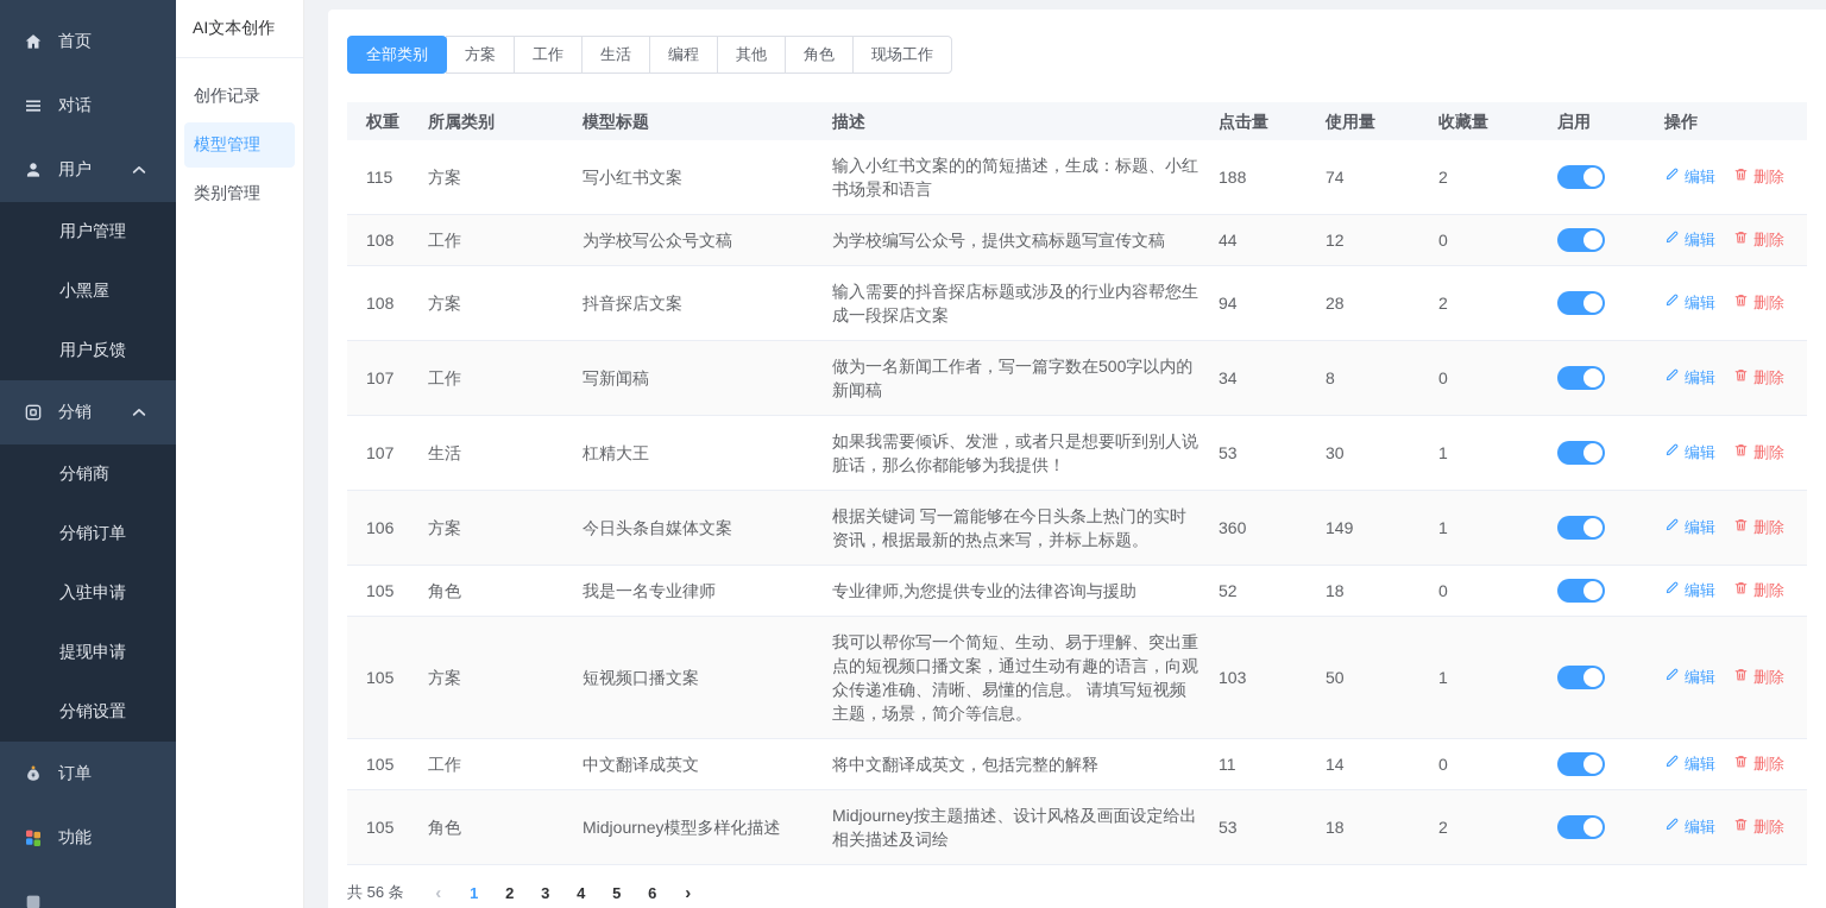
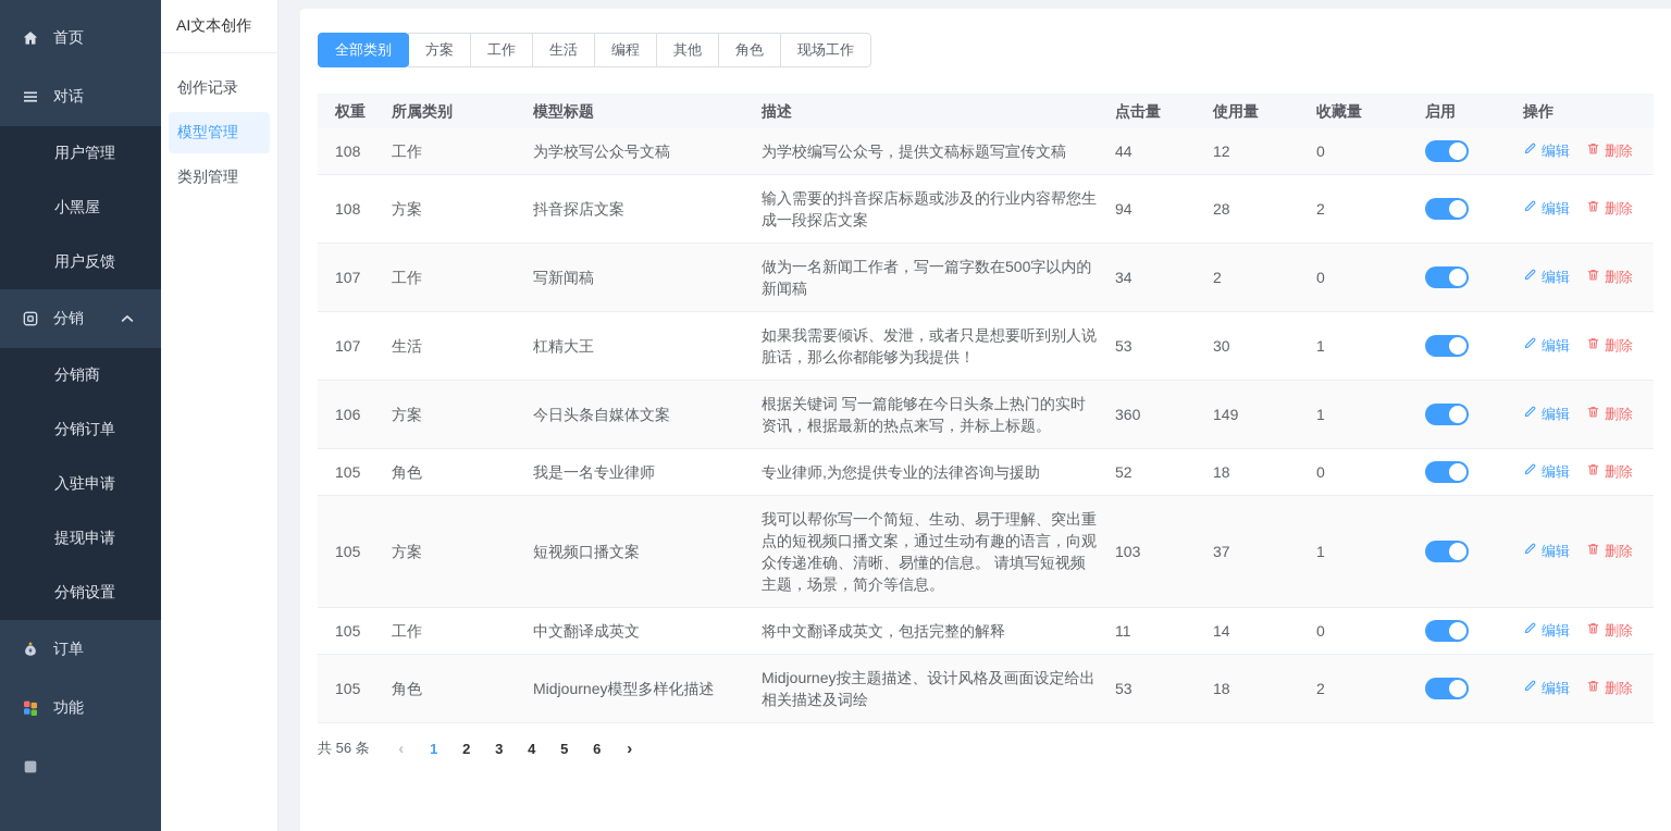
  首页
  对话
- 用户
  用户管理
  小黑屋
  用户反馈
  分销
  分销商
  分销订单
  入驻申请
  提现申请
  分销设置
  订单
  功能
  AI文本创作
  创作记录
  模型管理
  类别管理
  全部类别
  方案
  工作
  生活
  编程
  其他
  角色
  现场工作
  权重	所属类别	模型标题	描述	点击量	使用量	收藏量	启用	操作
- 115	方案	写小红书文案	输入小红书文案的的简短描述，生成：标题、小红书场景和语言	188	74	2		编辑 删除
  108	工作	为学校写公众号文稿	为学校编写公众号，提供文稿标题写宣传文稿	44	12	0		编辑 删除
  108	方案	抖音探店文案	输入需要的抖音探店标题或涉及的行业内容帮您生成一段探店文案	94	28	2		编辑 删除
- 107	工作	写新闻稿	做为一名新闻工作者，写一篇字数在500字以内的新闻稿	34	8	0		编辑 删除
+ 107	工作	写新闻稿	做为一名新闻工作者，写一篇字数在500字以内的新闻稿	34	2	0		编辑 删除
  107	生活	杠精大王	如果我需要倾诉、发泄，或者只是想要听到别人说脏话，那么你都能够为我提供！	53	30	1		编辑 删除
  106	方案	今日头条自媒体文案	根据关键词 写一篇能够在今日头条上热门的实时资讯，根据最新的热点来写，并标上标题。	360	149	1		编辑 删除
  105	角色	我是一名专业律师	专业律师,为您提供专业的法律咨询与援助	52	18	0		编辑 删除
- 105	方案	短视频口播文案	我可以帮你写一个简短、生动、易于理解、突出重点的短视频口播文案，通过生动有趣的语言，向观众传递准确、清晰、易懂的信息。 请填写短视频主题，场景，简介等信息。	103	50	1		编辑 删除
+ 105	方案	短视频口播文案	我可以帮你写一个简短、生动、易于理解、突出重点的短视频口播文案，通过生动有趣的语言，向观众传递准确、清晰、易懂的信息。 请填写短视频主题，场景，简介等信息。	103	37	1		编辑 删除
  105	工作	中文翻译成英文	将中文翻译成英文，包括完整的解释	11	14	0		编辑 删除
  105	角色	Midjourney模型多样化描述	Midjourney按主题描述、设计风格及画面设定给出相关描述及词绘	53	18	2		编辑 删除
  共 56 条
  ‹
  1
  2
  3
  4
  5
  6
  ›
